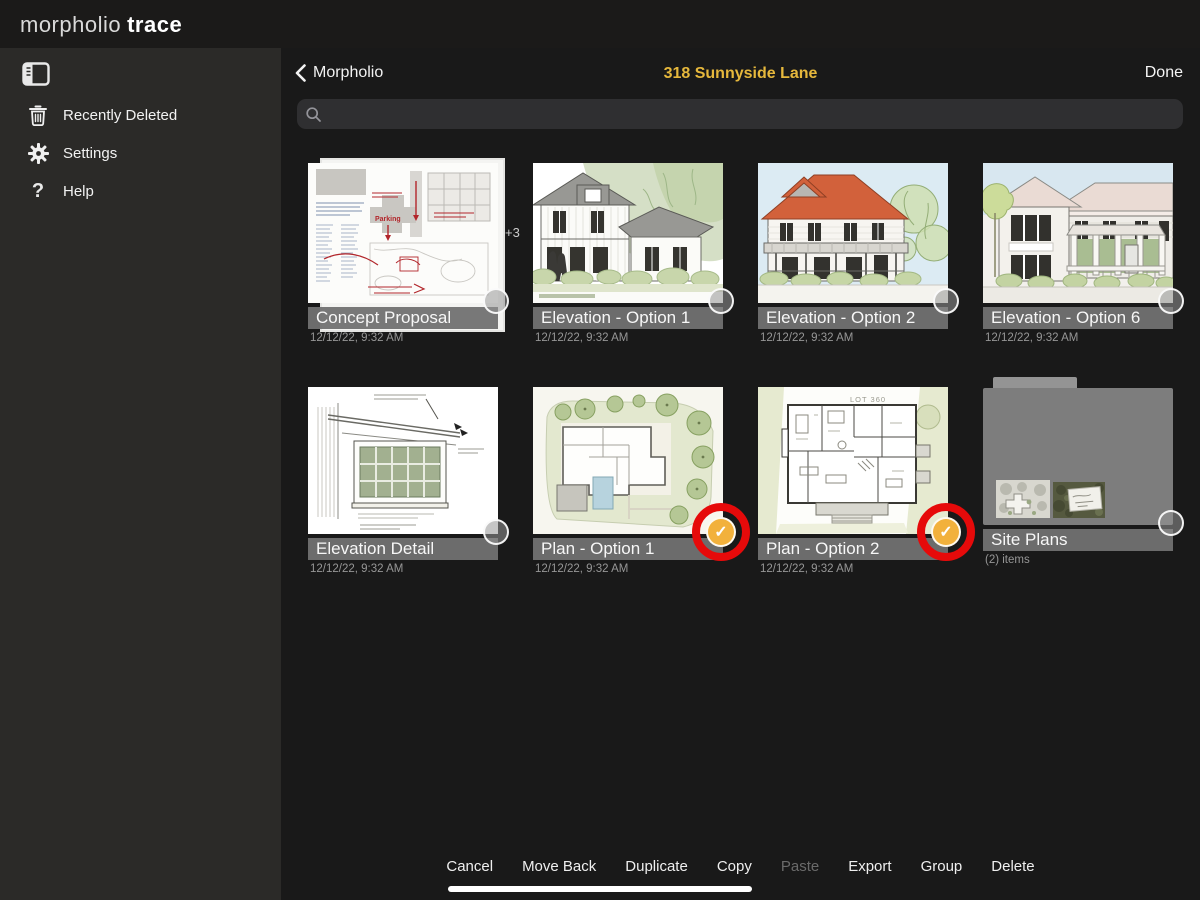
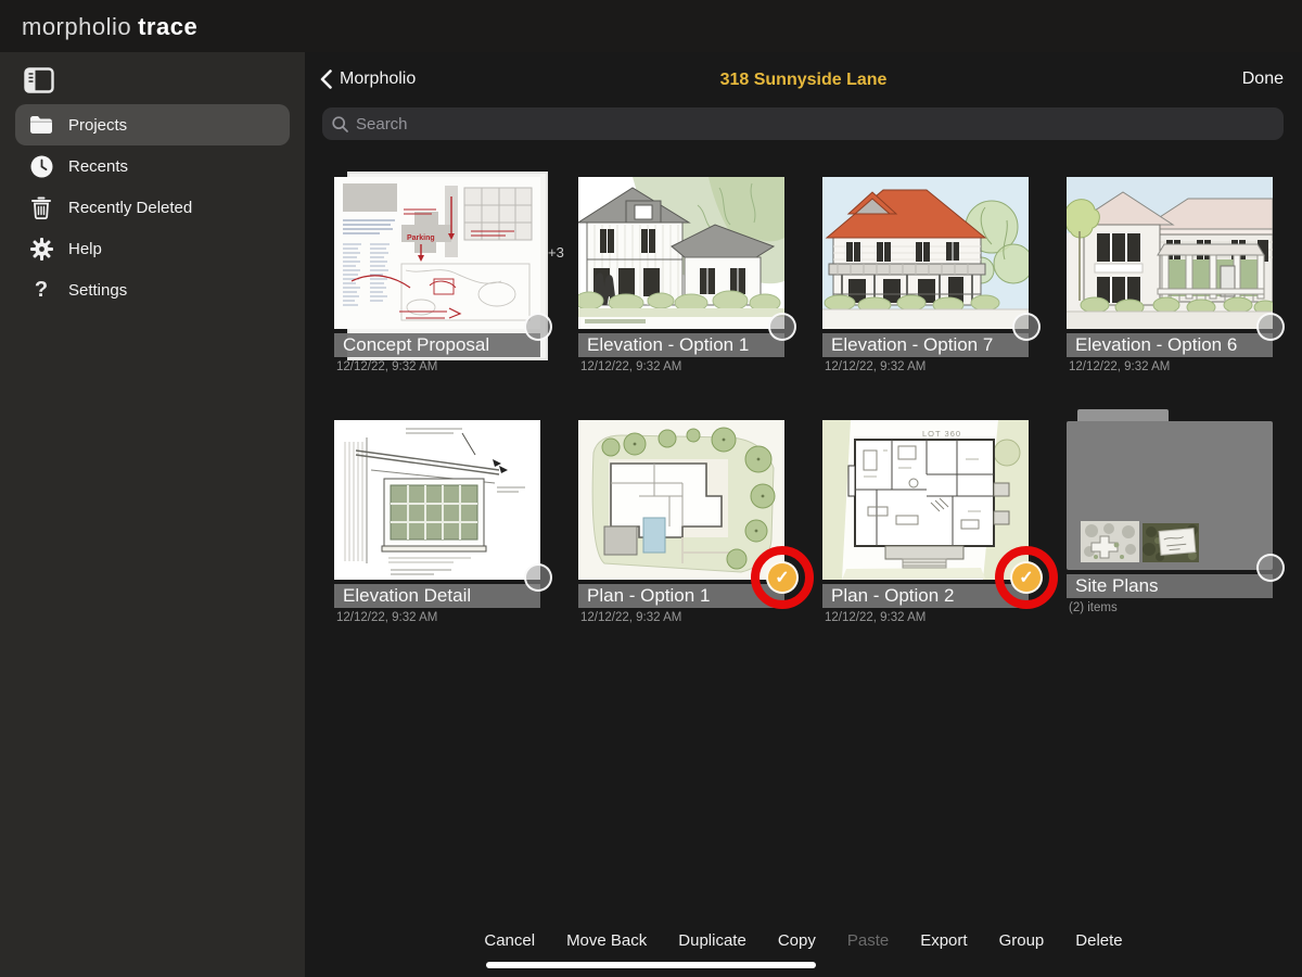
  morpholio trace
+ Projects
+ Recents
  Recently Deleted
- Settings
+ Help
  ?
- Help
+ Settings
  Morpholio
  318 Sunnyside Lane
  Done
+ Search
  +3
  Concept Proposal
  12/12/22, 9:32 AM
  Elevation - Option 1
  12/12/22, 9:32 AM
- Elevation - Option 2
+ Elevation - Option 7
  12/12/22, 9:32 AM
  Elevation - Option 6
  12/12/22, 9:32 AM
  Elevation Detail
  12/12/22, 9:32 AM
  ✓
  Plan - Option 1
  12/12/22, 9:32 AM
  LOT 360
  ✓
  Plan - Option 2
  12/12/22, 9:32 AM
  Site Plans
  (2) items
  Cancel
  Move Back
  Duplicate
  Copy
  Paste
  Export
  Group
  Delete
